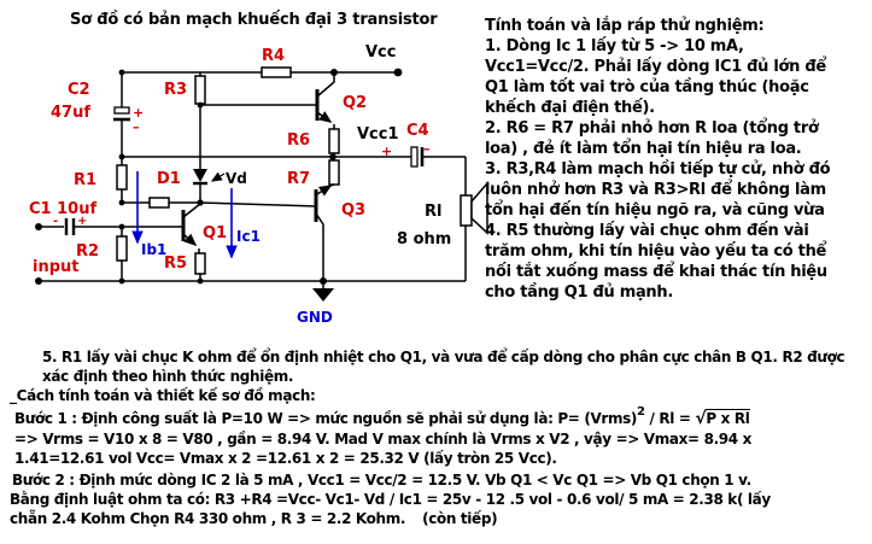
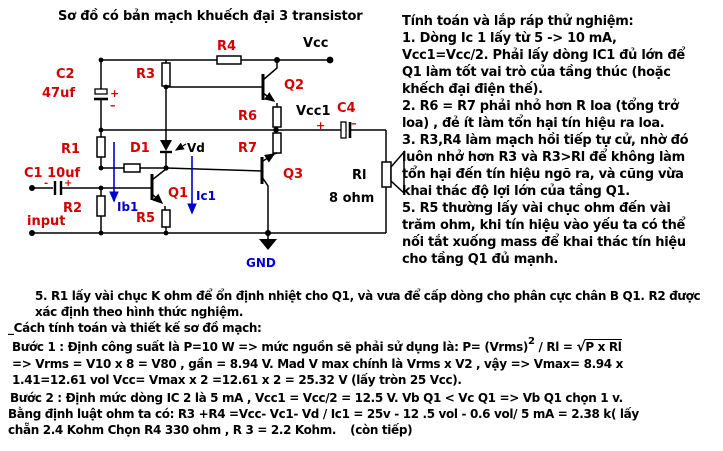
  Sơ đồ có bản mạch khuếch đại 3 transistor
  C2
  47uf
  +
  –
  R4
  Vcc
  R3
  Q2
  R6
  Vcc1
  C4
  +
  –
  R1
  D1
  Vd
  R7
  Q3
  C1 10uf
  -
  +
  R2
  input
  Ib1
  Q1
  Ic1
  R5
  Rl
  8 ohm
  GND
  Tính toán và lắp ráp thử nghiệm:
  1. Dòng Ic 1 lấy từ 5 -> 10 mA,
  Vcc1=Vcc/2. Phải lấy dòng IC1 đủ lớn để
  Q1 làm tốt vai trò của tầng thúc (hoặc
  khếch đại điện thế).
  2. R6 = R7 phải nhỏ hơn R loa (tổng trở
  loa) , đẻ ít làm tổn hại tín hiệu ra loa.
  3. R3,R4 làm mạch hồi tiếp tự cử, nhờ đó
  luôn nhở hơn R3 và R3>Rl để không làm
  tổn hại đến tín hiệu ngõ ra, và cũng vừa
+ khai thác độ lợi lớn của tầng Q1.
- 4. R5 thường lấy vài chục ohm đến vài
+ 5. R5 thường lấy vài chục ohm đến vài
  trăm ohm, khi tín hiệu vào yếu ta có thể
  nối tắt xuống mass để khai thác tín hiệu
  cho tầng Q1 đủ mạnh.
  5. R1 lấy vài chục K ohm để ổn định nhiệt cho Q1, và vưa để cấp dòng cho phân cực chân B Q1. R2 được
  xác định theo hình thức nghiệm.
  _Cách tính toán và thiết kế sơ đồ mạch:
  Bước 1 : Định công suất là P=10 W => mức nguồn sẽ phải sử dụng là: P= (Vrms)2 / Rl = √P x Rl
  => Vrms = V10 x 8 = V80 , gần = 8.94 V. Mad V max chính là Vrms x V2 , vậy => Vmax= 8.94 x
  1.41=12.61 vol Vcc= Vmax x 2 =12.61 x 2 = 25.32 V (lấy tròn 25 Vcc).
  Bước 2 : Định mức dòng IC 2 là 5 mA , Vcc1 = Vcc/2 = 12.5 V. Vb Q1 < Vc Q1 => Vb Q1 chọn 1 v.
  Bằng định luật ohm ta có: R3 +R4 =Vcc- Vc1- Vd / Ic1 = 25v - 12 .5 vol - 0.6 vol/ 5 mA = 2.38 k( lấy
  chẵn 2.4 Kohm Chọn R4 330 ohm , R 3 = 2.2 Kohm. (còn tiếp)
